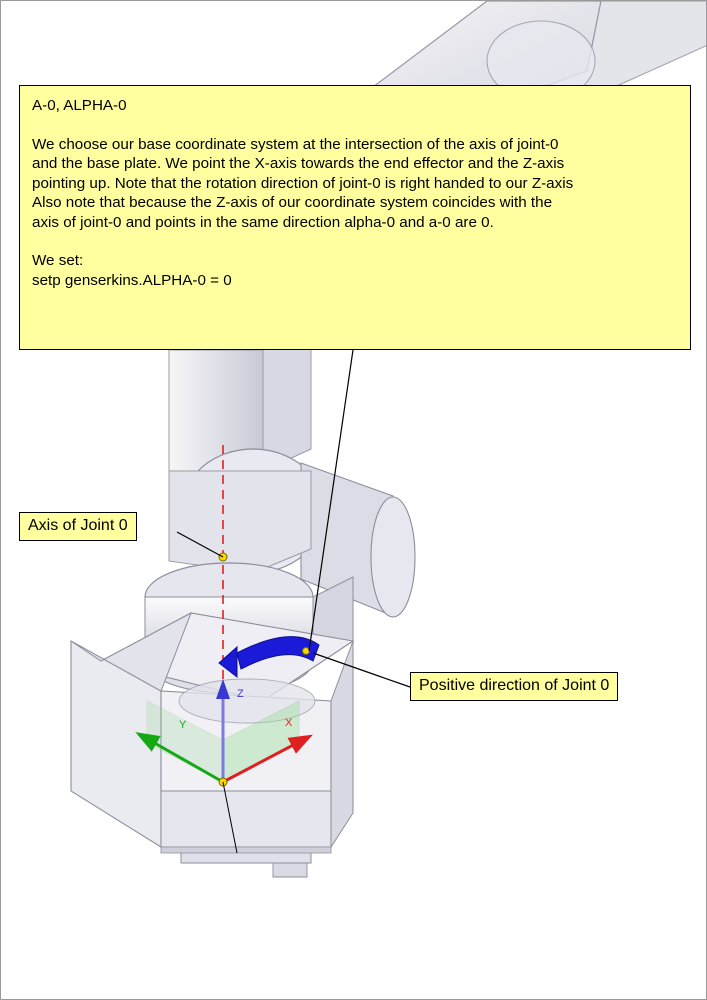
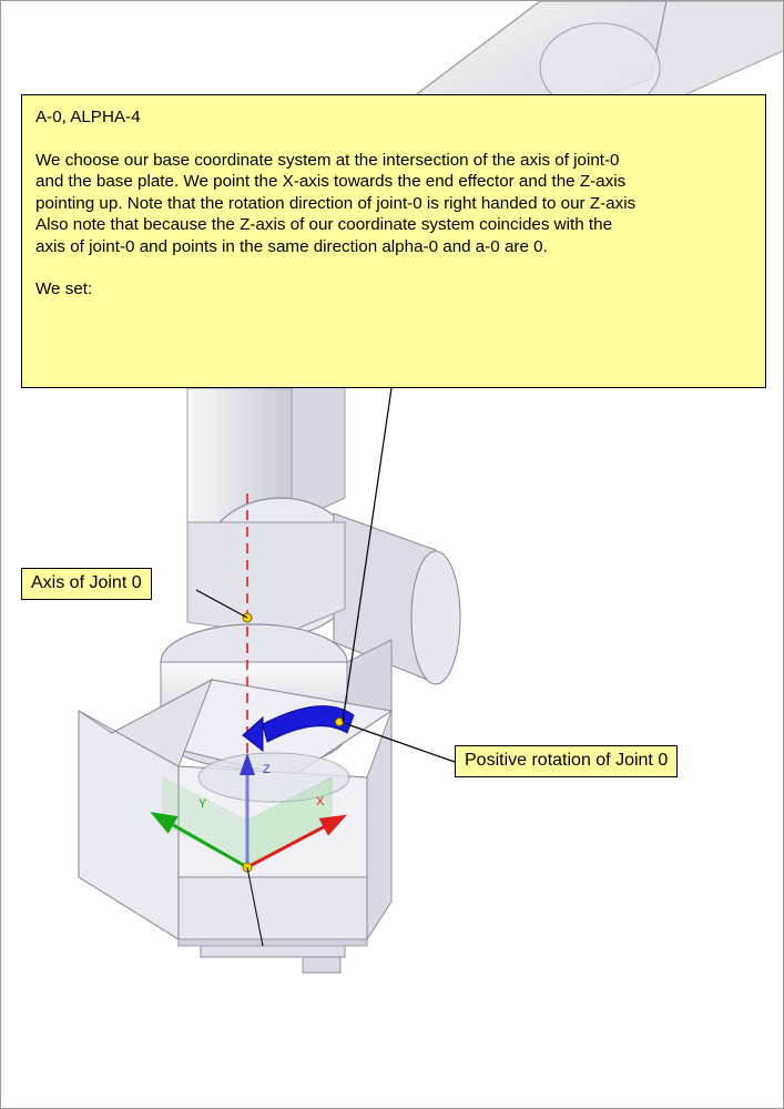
  Z
  X
  Y
- A-0, ALPHA-0
+ A-0, ALPHA-4
  We choose our base coordinate system at the intersection of the axis of joint-0
  and the base plate. We point the X-axis towards the end effector and the Z-axis
  pointing up. Note that the rotation direction of joint-0 is right handed to our Z-axis
  Also note that because the Z-axis of our coordinate system coincides with the
  axis of joint-0 and points in the same direction alpha-0 and a-0 are 0.
  We set:
- setp genserkins.ALPHA-0 = 0
  Axis of Joint 0
- Positive direction of Joint 0
+ Positive rotation of Joint 0
